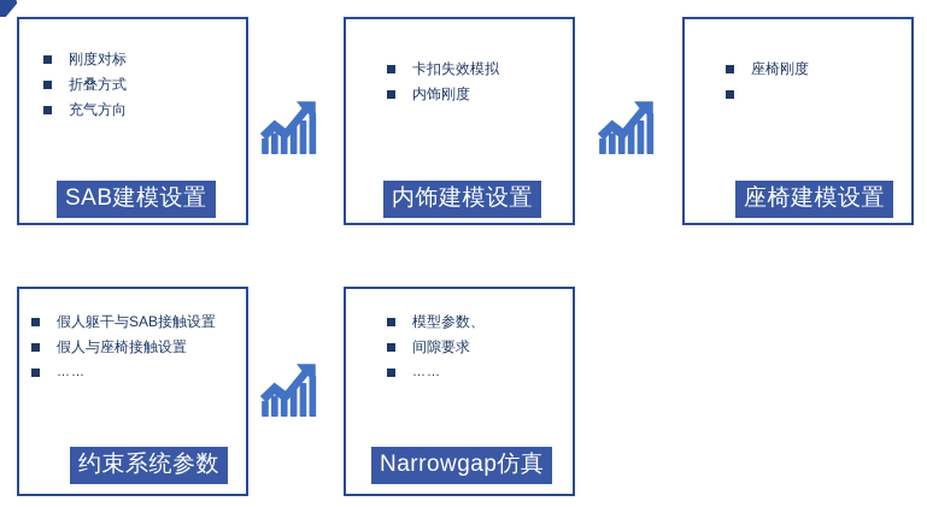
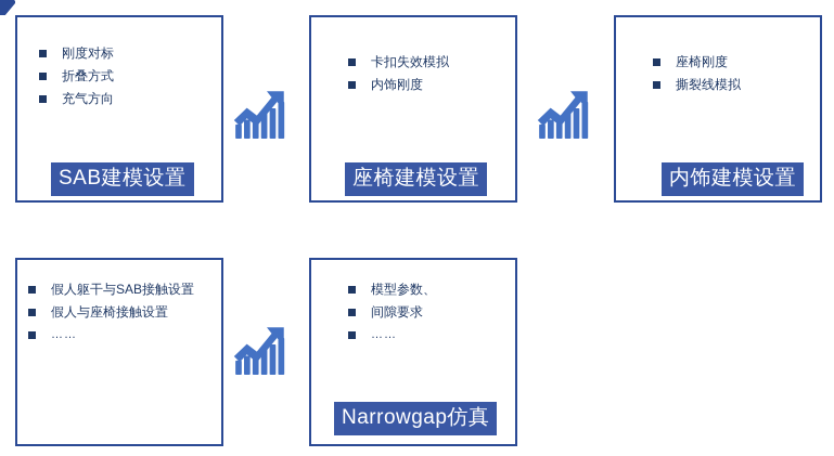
  刚度对标
  折叠方式
  充气方向
  SAB建模设置
  卡扣失效模拟
  内饰刚度
- 内饰建模设置
+ 座椅建模设置
  座椅刚度
+ 撕裂线模拟
- 座椅建模设置
+ 内饰建模设置
  假人躯干与SAB接触设置
  假人与座椅接触设置
  ……
- 约束系统参数
  模型参数、
  间隙要求
  ……
  Narrowgap仿真
